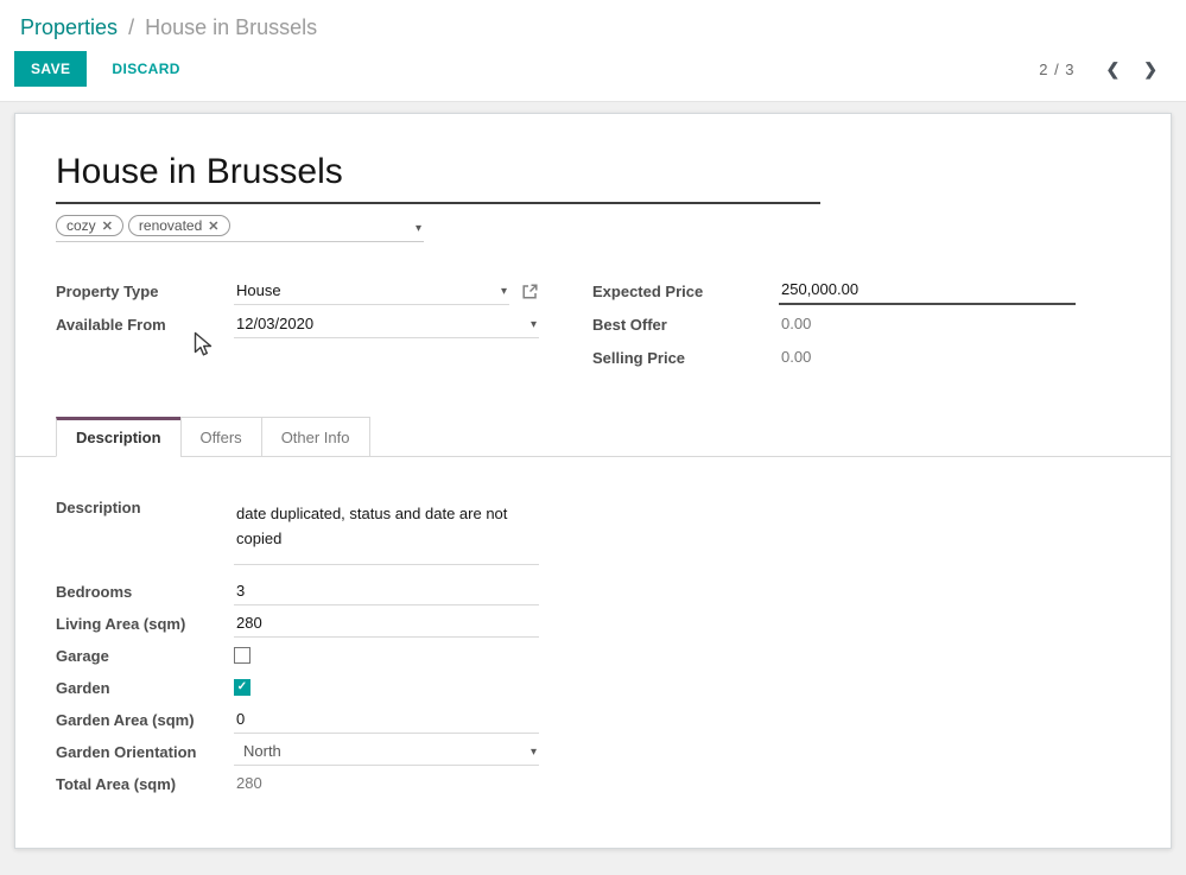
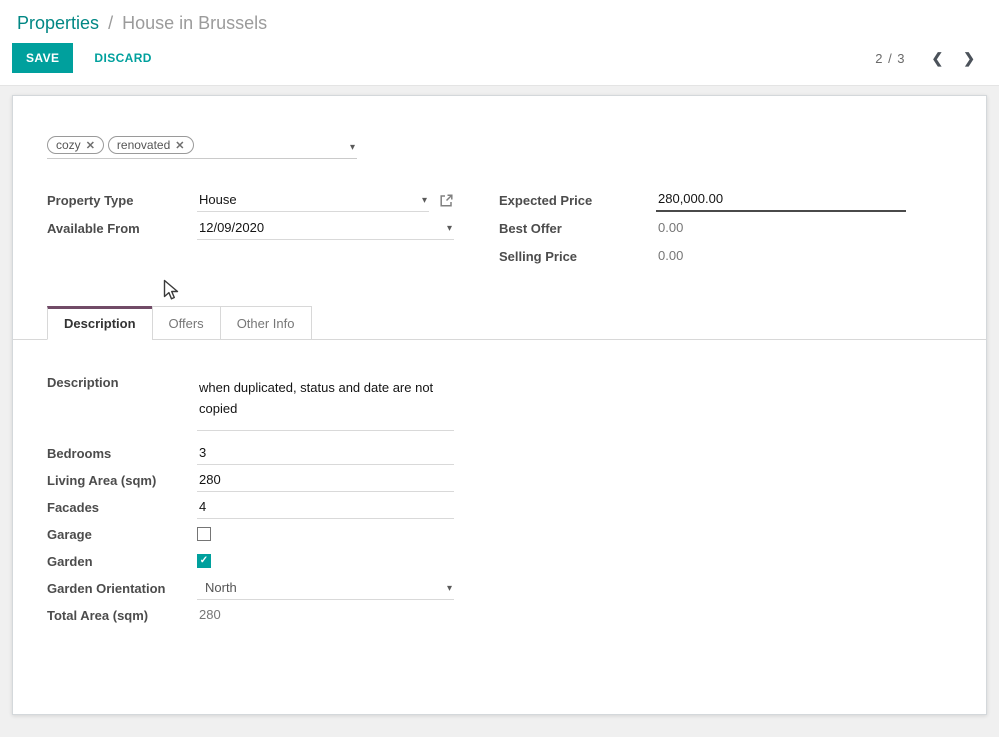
  Properties / House in Brussels
  SAVE
  DISCARD
  2 / 3
  ❮
  ❯
- House in Brussels
  cozy
  ✕
  renovated
  ✕
  ▾
  Property Type
  House
  ▾
  Available From
- 12/03/2020
+ 12/09/2020
  ▾
  Expected Price
- 250,000.00
+ 280,000.00
  Best Offer
  0.00
  Selling Price
  0.00
  Description
  Offers
  Other Info
  Description
- date duplicated, status and date are not copied
+ when duplicated, status and date are not copied
  Bedrooms
  3
  Living Area (sqm)
  280
+ Facades
+ 4
  Garage
  Garden
  ✓
- Garden Area (sqm)
- 0
  Garden Orientation
  North
  ▾
  Total Area (sqm)
  280
